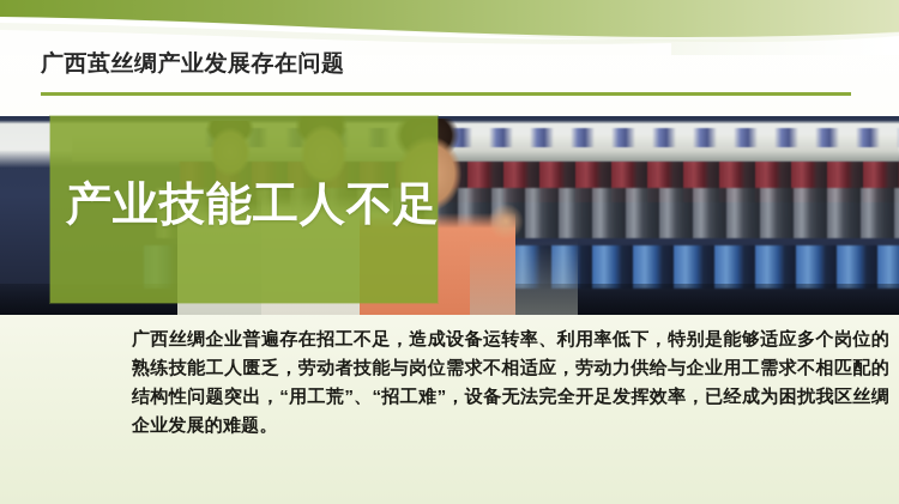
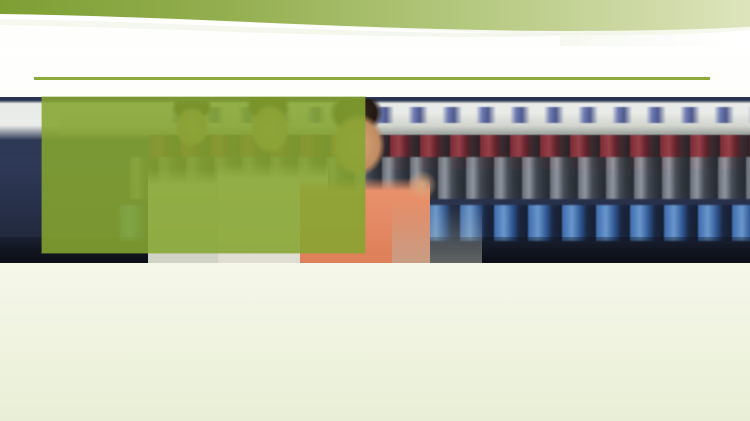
- 广西茧丝绸产业发展存在问题
- 产业技能工人不足
- 广西丝绸企业普遍存在招工不足，造成设备运转率、利用率低下，特别是能够适应多个岗位的熟练技能工人匮乏，劳动者技能与岗位需求不相适应，劳动力供给与企业用工需求不相匹配的结构性问题突出，“用工荒”、“招工难”，设备无法完全开足发挥效率，已经成为困扰我区丝绸企业发展的难题。
